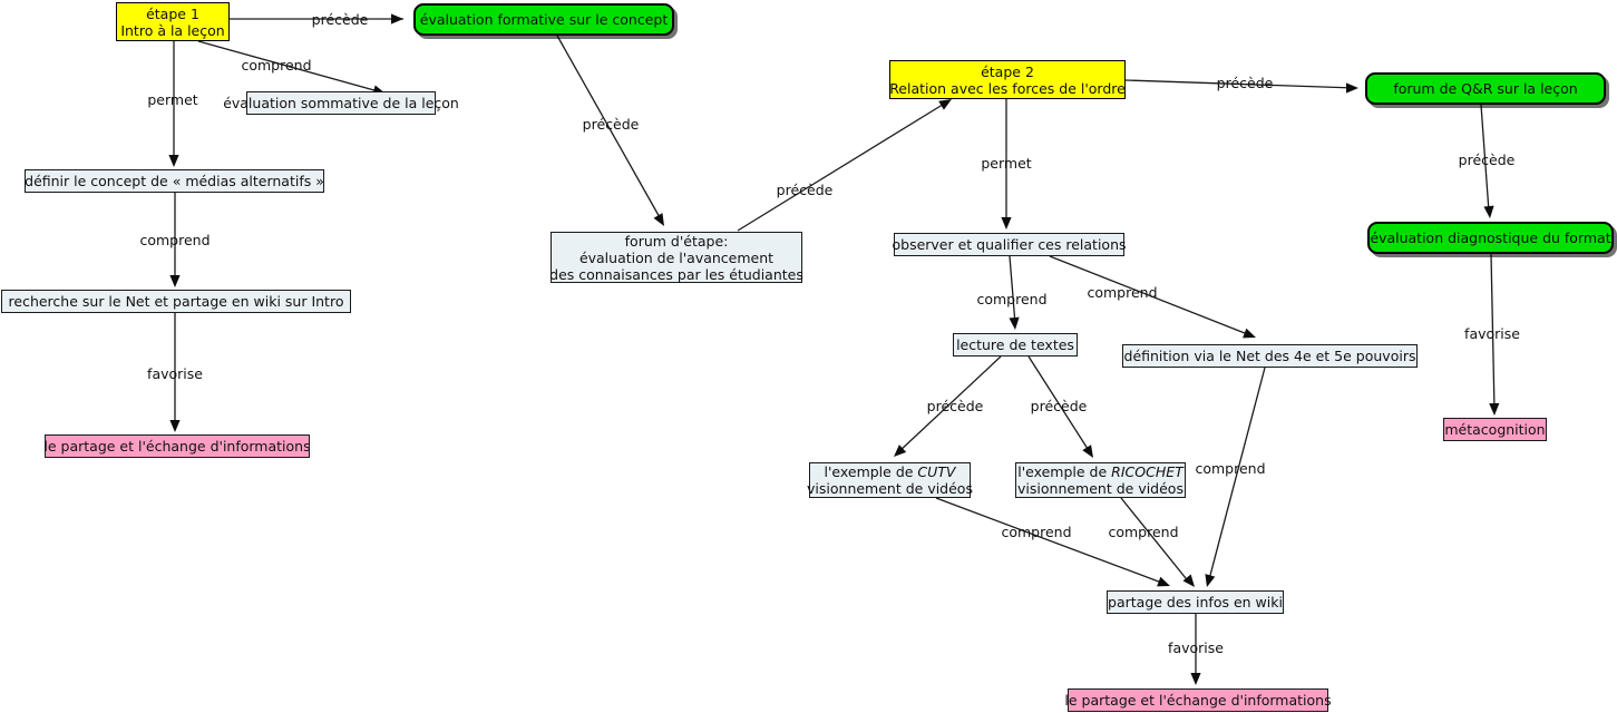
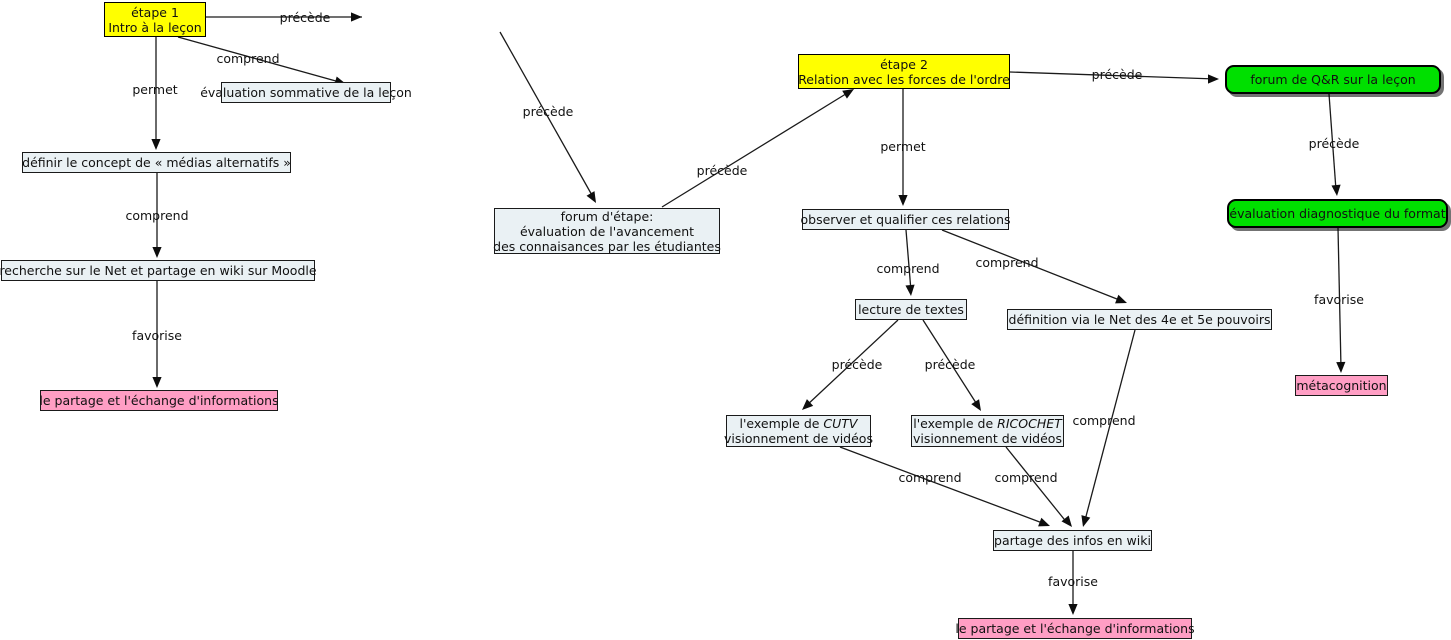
  étape 1
  Intro à la leçon
- évaluation formative sur le concept
  évaluation sommative de la leçon
  définir le concept de « médias alternatifs »
- recherche sur le Net et partage en wiki sur Intro
+ recherche sur le Net et partage en wiki sur Moodle
  le partage et l'échange d'informations
  forum d'étape:
  évaluation de l'avancement
  des connaisances par les étudiantes
  étape 2
  Relation avec les forces de l'ordre
  forum de Q&R sur la leçon
  évaluation diagnostique du format
  métacognition
  observer et qualifier ces relations
  lecture de textes
  définition via le Net des 4e et 5e pouvoirs
  l'exemple de CUTV
  visionnement de vidéos
  l'exemple de RICOCHET
  visionnement de vidéos
  partage des infos en wiki
  le partage et l'échange d'informations
  précède
  comprend
  permet
  comprend
  favorise
  précède
  précède
  précède
  permet
  précède
  favorise
  comprend
  comprend
  précède
  précède
  comprend
  comprend
  comprend
  favorise
